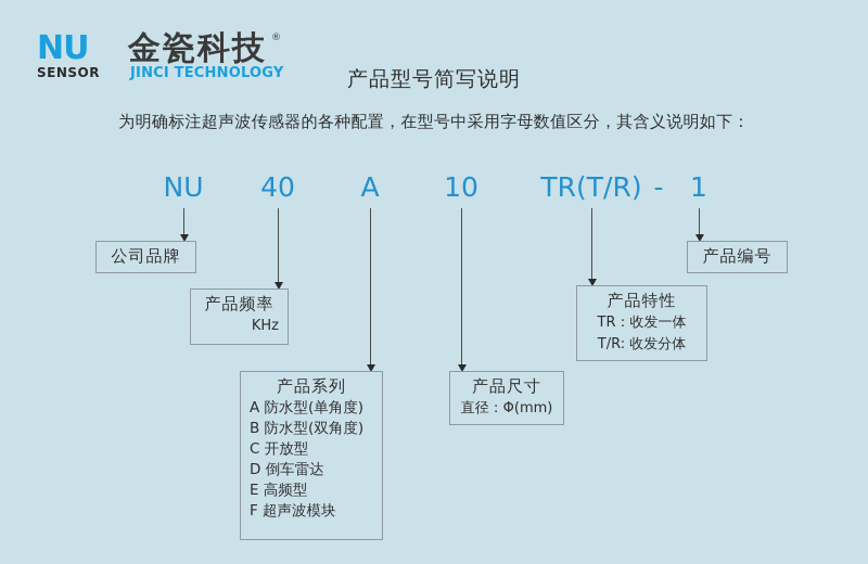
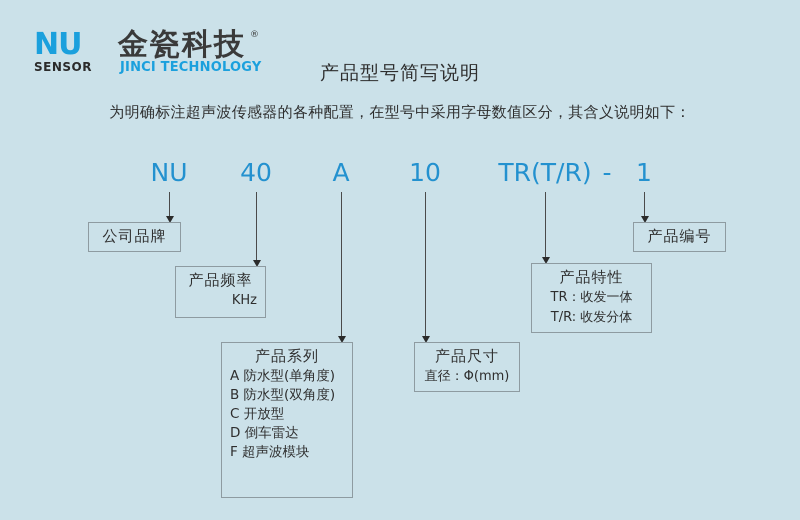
  NU
  SENSOR
  金瓷科技
  ®
  JINCI TECHNOLOGY
  产品型号简写说明
  为明确标注超声波传感器的各种配置，在型号中采用字母数值区分，其含义说明如下：
  NU
  40
  A
  10
  TR(T/R)
  -
  1
  公司品牌
  产品频率
  KHz
  产品系列
  A 防水型(单角度)
  B 防水型(双角度)
  C 开放型
  D 倒车雷达
- E 高频型
  F 超声波模块
  产品尺寸
  直径：Φ(mm)
  产品特性
  TR：收发一体
  T/R: 收发分体
  产品编号
